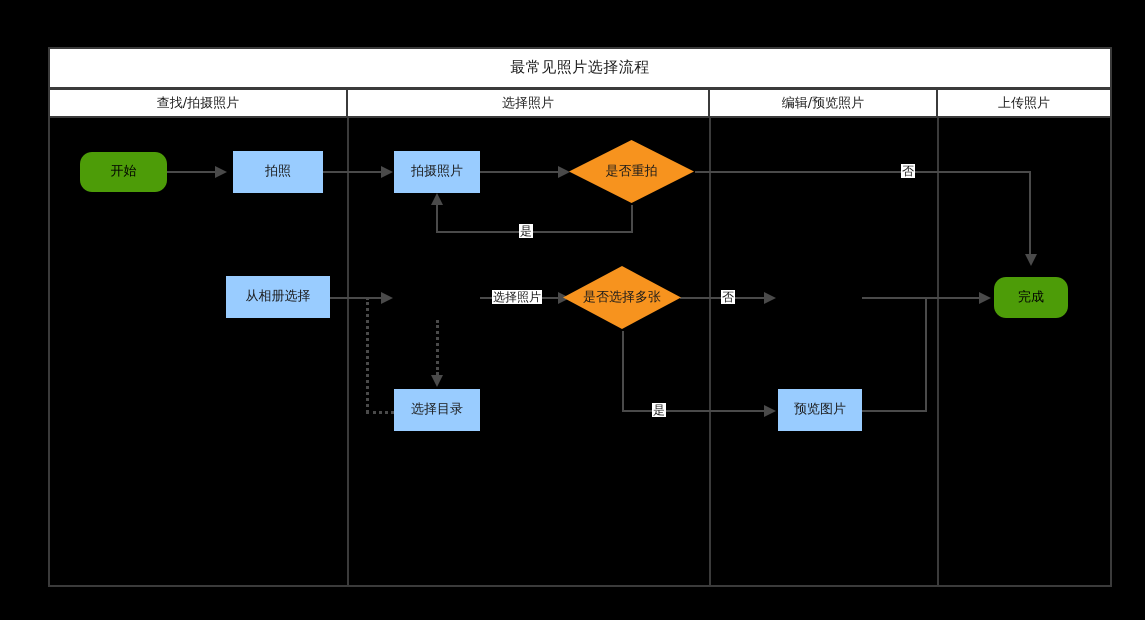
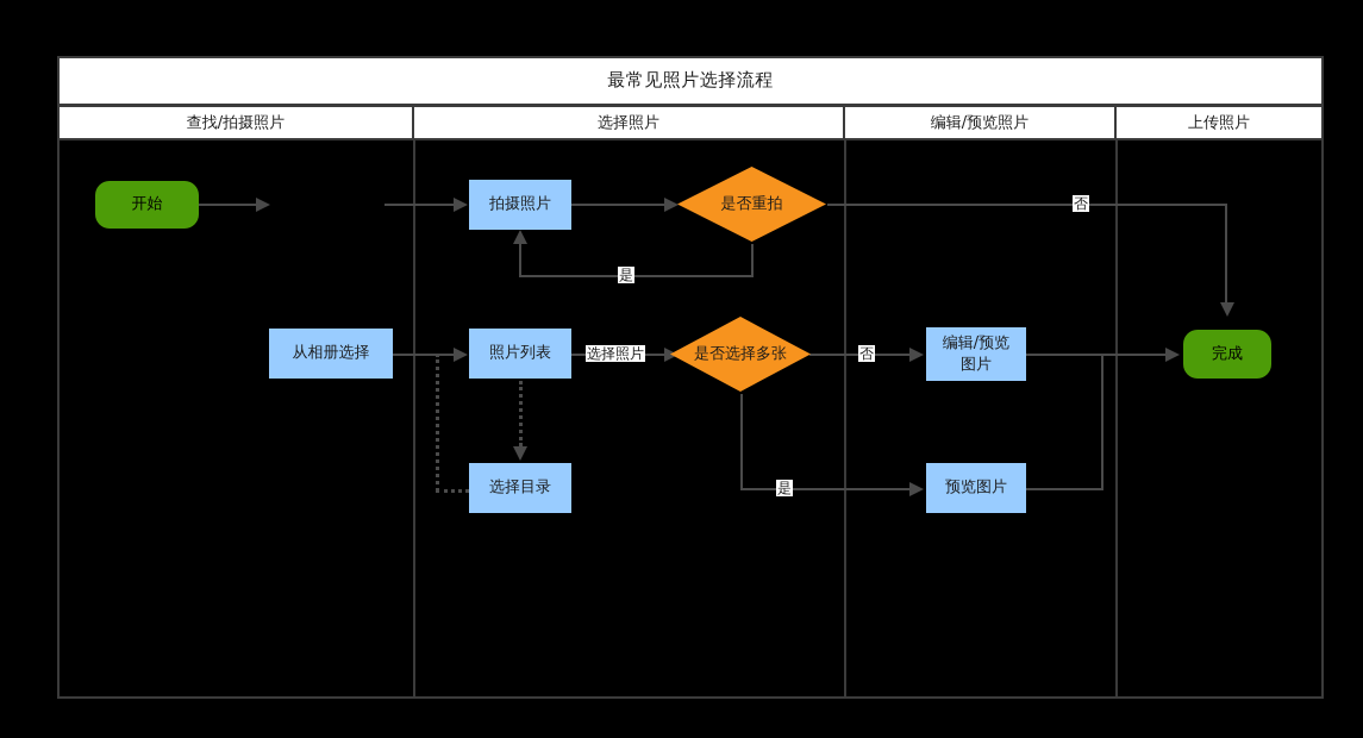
  最常见照片选择流程
  查找/拍摄照片
  选择照片
  编辑/预览照片
  上传照片
  是
  否
  选择照片
  否
  是
  开始
- 拍照
  拍摄照片
  是否重拍
  从相册选择
+ 照片列表
  选择目录
  是否选择多张
+ 编辑/预览
+ 图片
  预览图片
  完成
